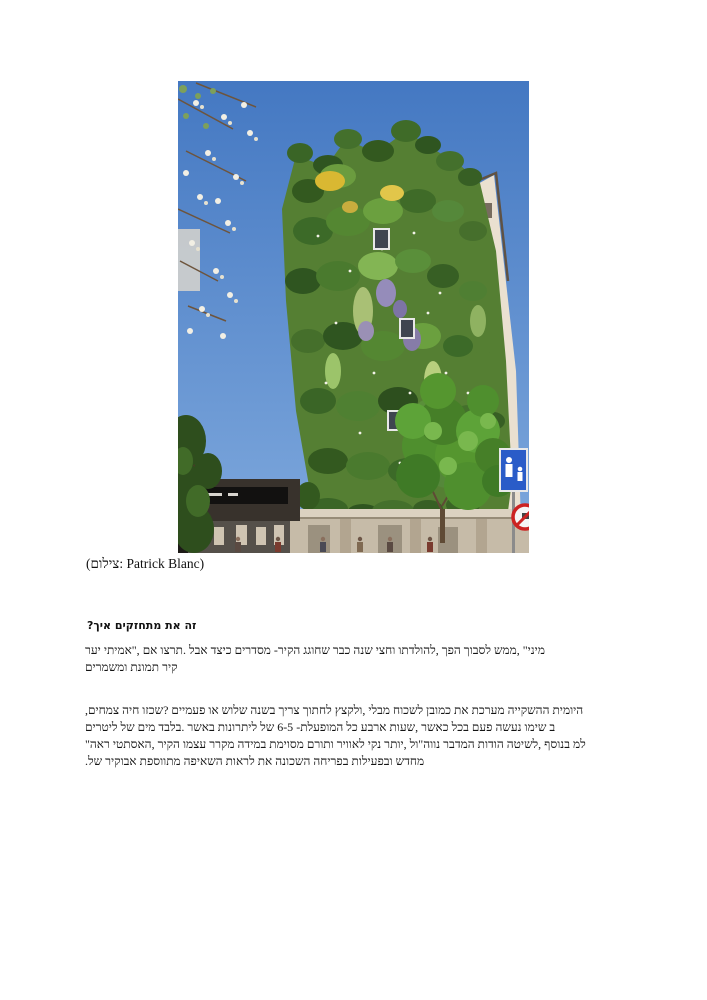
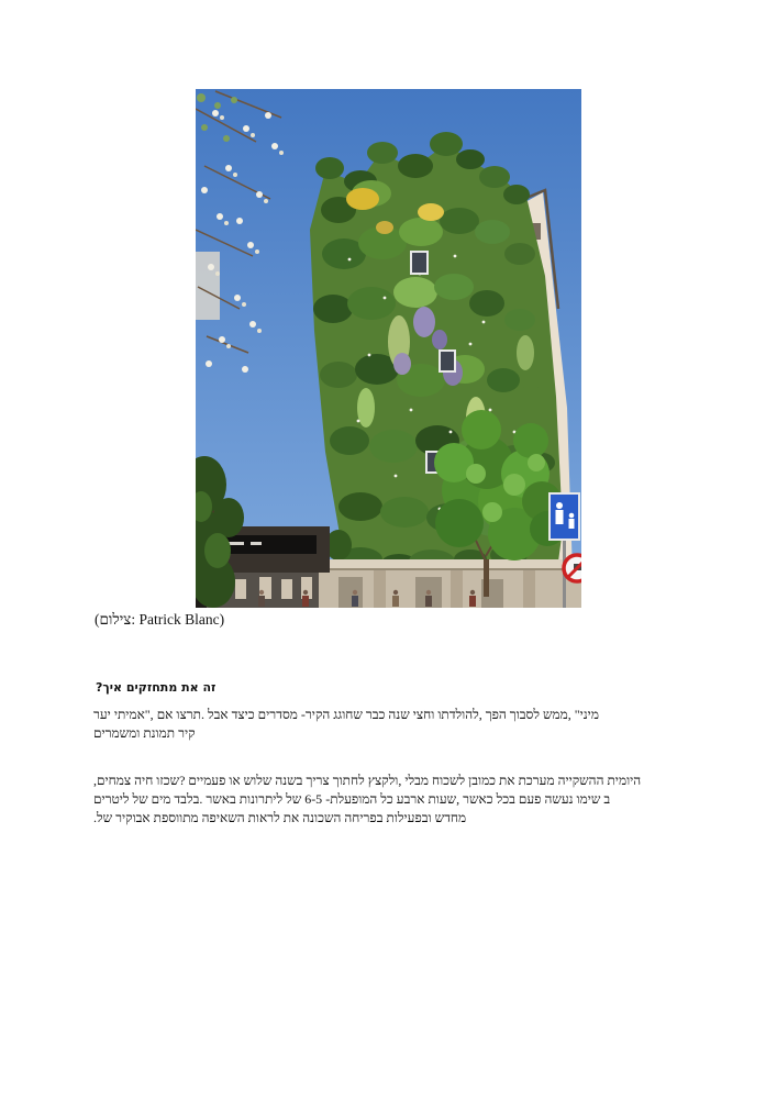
  ( צילום : Patrick Blanc)
  ? איך מתחזקים את זה
  יער אמיתי ", אם תרצו . אבל כיצד מסדרים - הקיר שחוגג כבר שנה וחצי להולדתו , הפך לסבוך ממש , " מיני
  ומשמרים תמונת קיר
  , צמחים חיה שכזו ? פעמיים או שלוש בשנה צריך לחתוך ולקצץ , מבלי לשכוח כמובן את מערכת ההשקייה היומית
  ליטרים של מים בלבד . באשר ליתרונות של 6-5 - המופעלת כל ארבע שעות , כאשר בכל פעם נעשה שימו ב
- " ראה האסתטי , הקיר עצמו מקרר במידה מסוימת ותורם לאוויר נקי יותר , ול " נווה המדבר הודות לשיטה , בנוסף למ
  . של אבוקיר מתווספת השאיפה לראות את השכונה בפריחה ובפעילות מחדש
